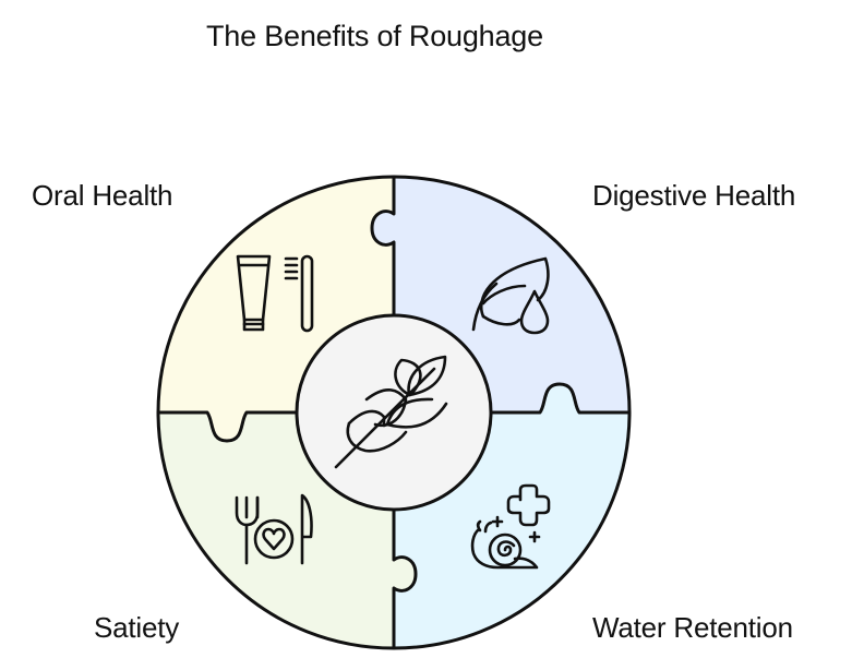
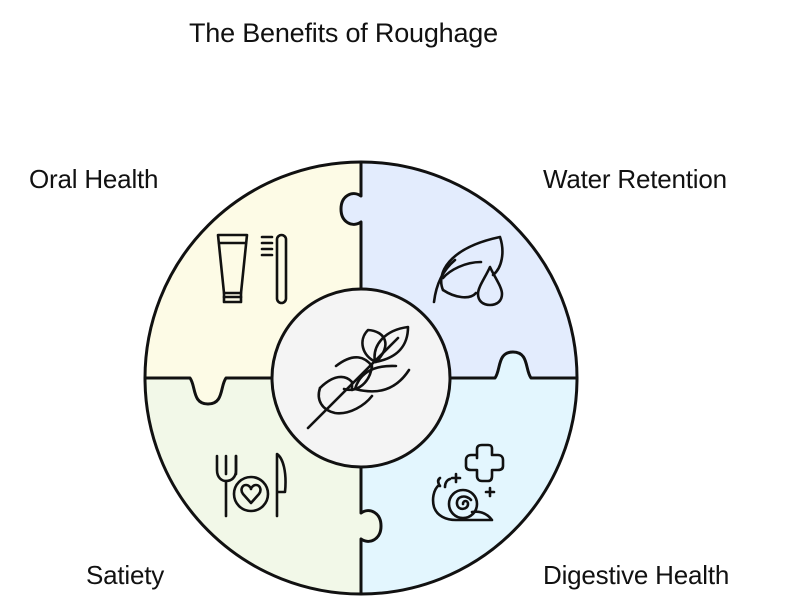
  The Benefits of Roughage
  Oral Health
- Digestive Health
+ Water Retention
  Satiety
- Water Retention
+ Digestive Health
